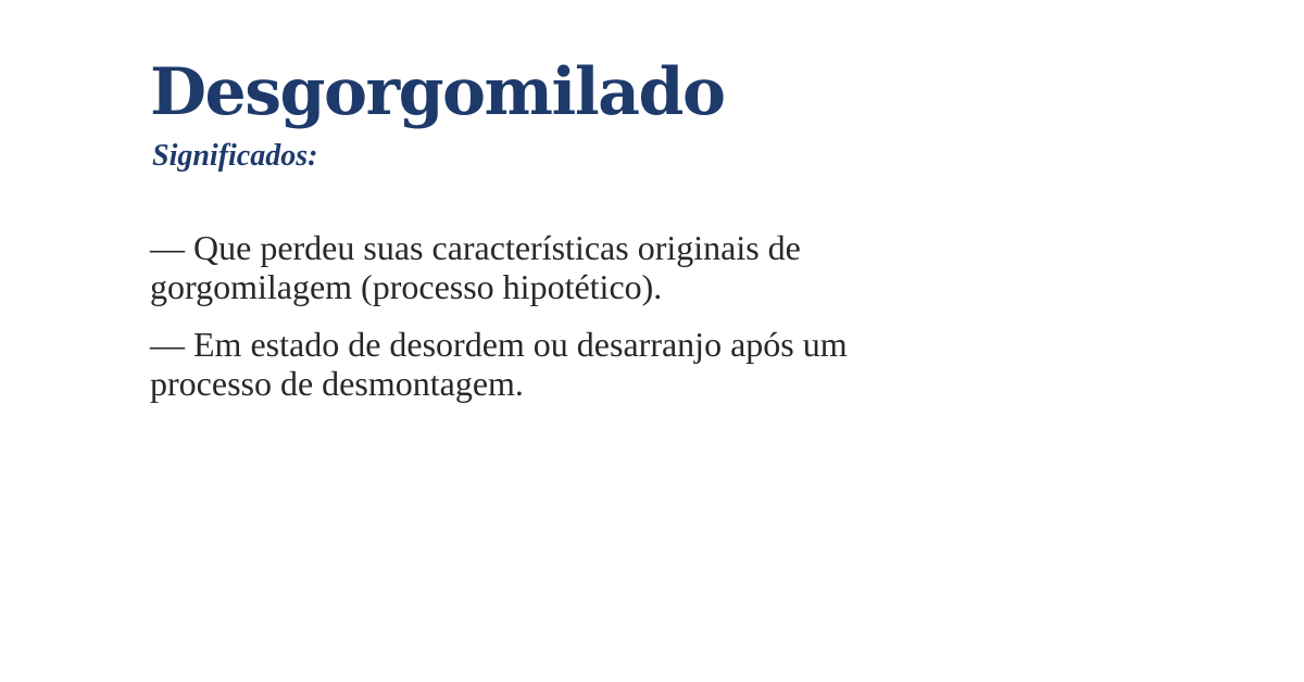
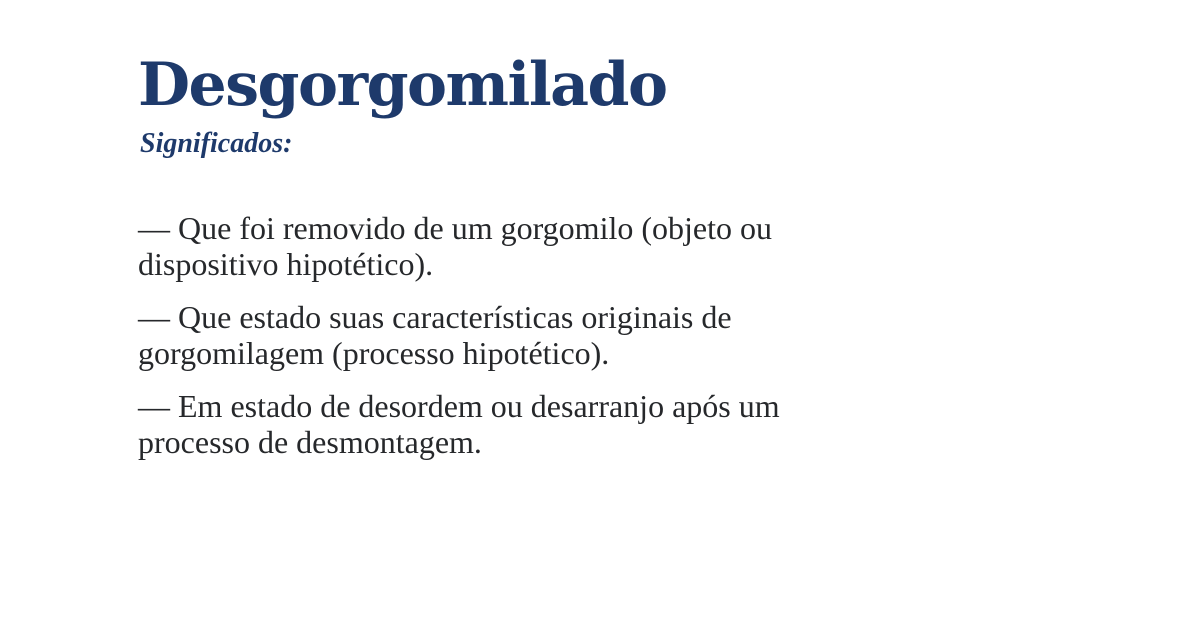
  Desgorgomilado
  Significados:
+ — Que foi removido de um gorgomilo (objeto ou dispositivo hipotético).
- — Que perdeu suas características originais de gorgomilagem (processo hipotético).
+ — Que estado suas características originais de gorgomilagem (processo hipotético).
  — Em estado de desordem ou desarranjo após um processo de desmontagem.
